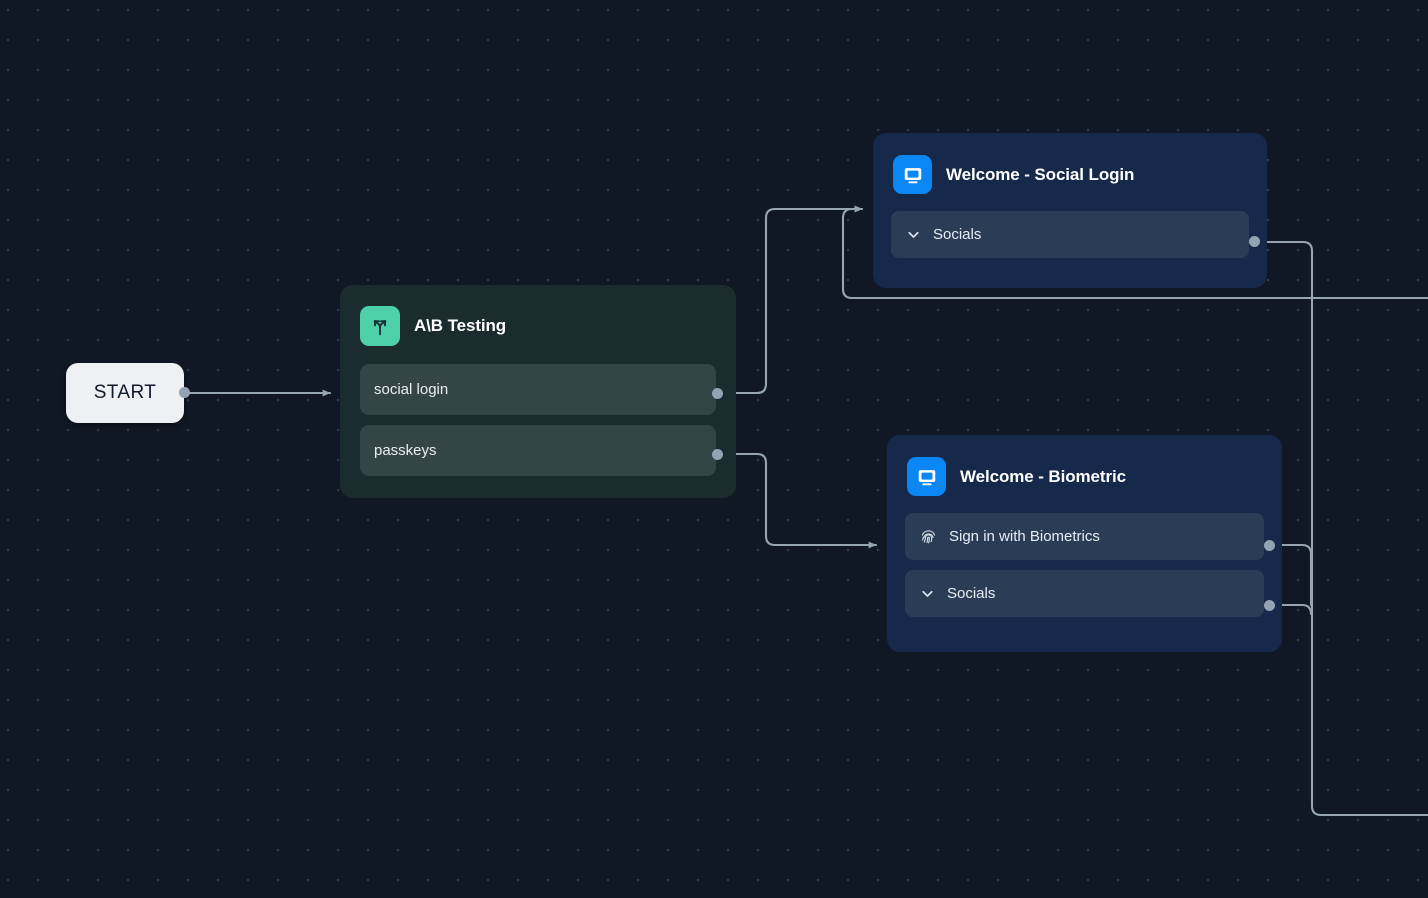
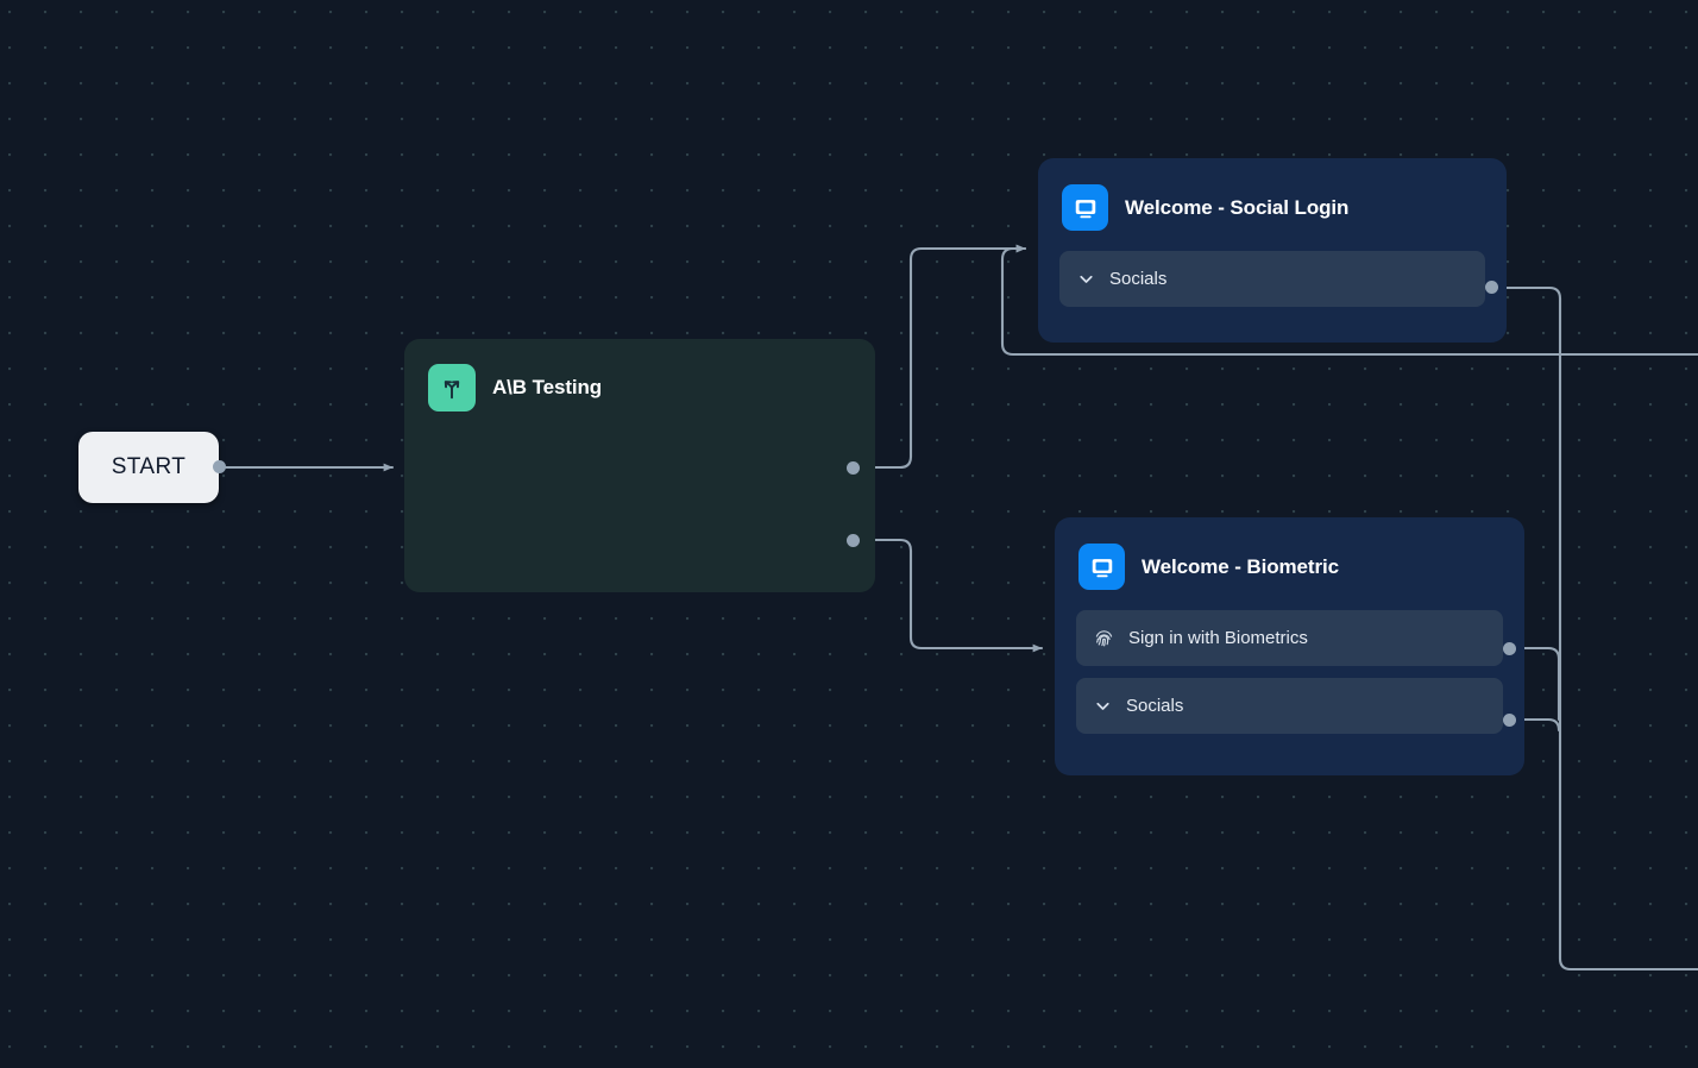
  START
  A\B Testing
- social login
- passkeys
  Welcome - Social Login
  Socials
  Welcome - Biometric
  Sign in with Biometrics
  Socials
